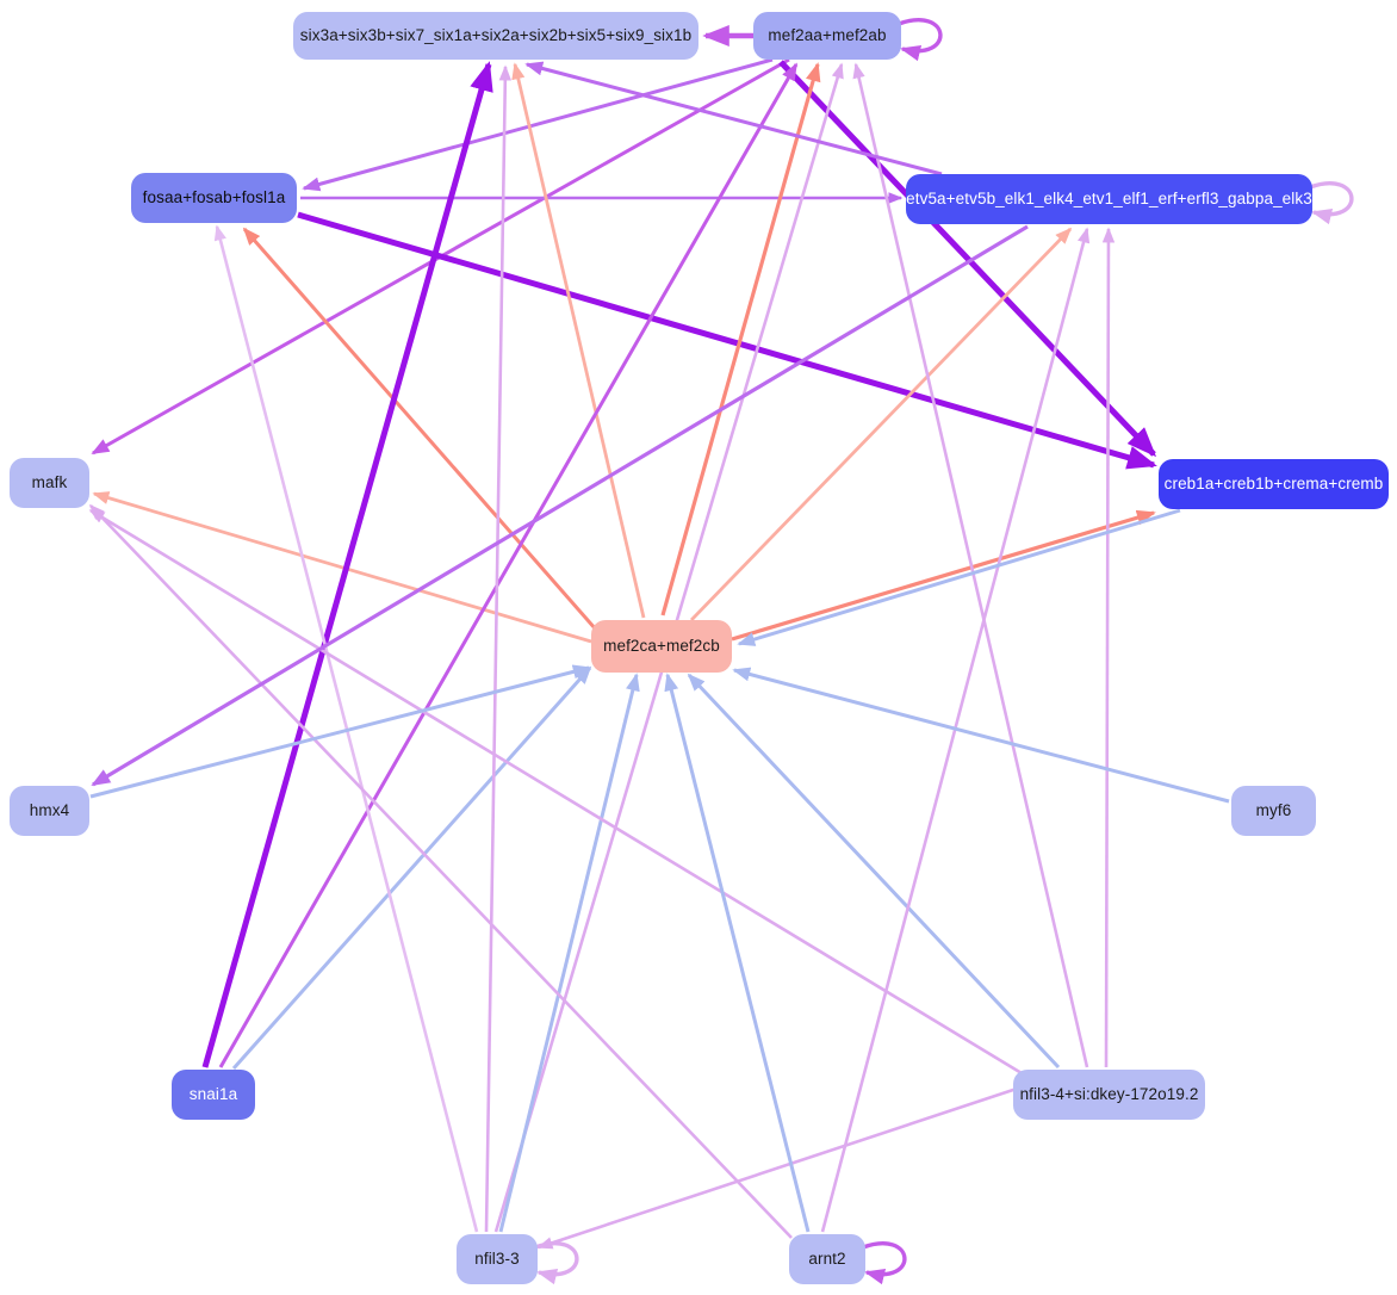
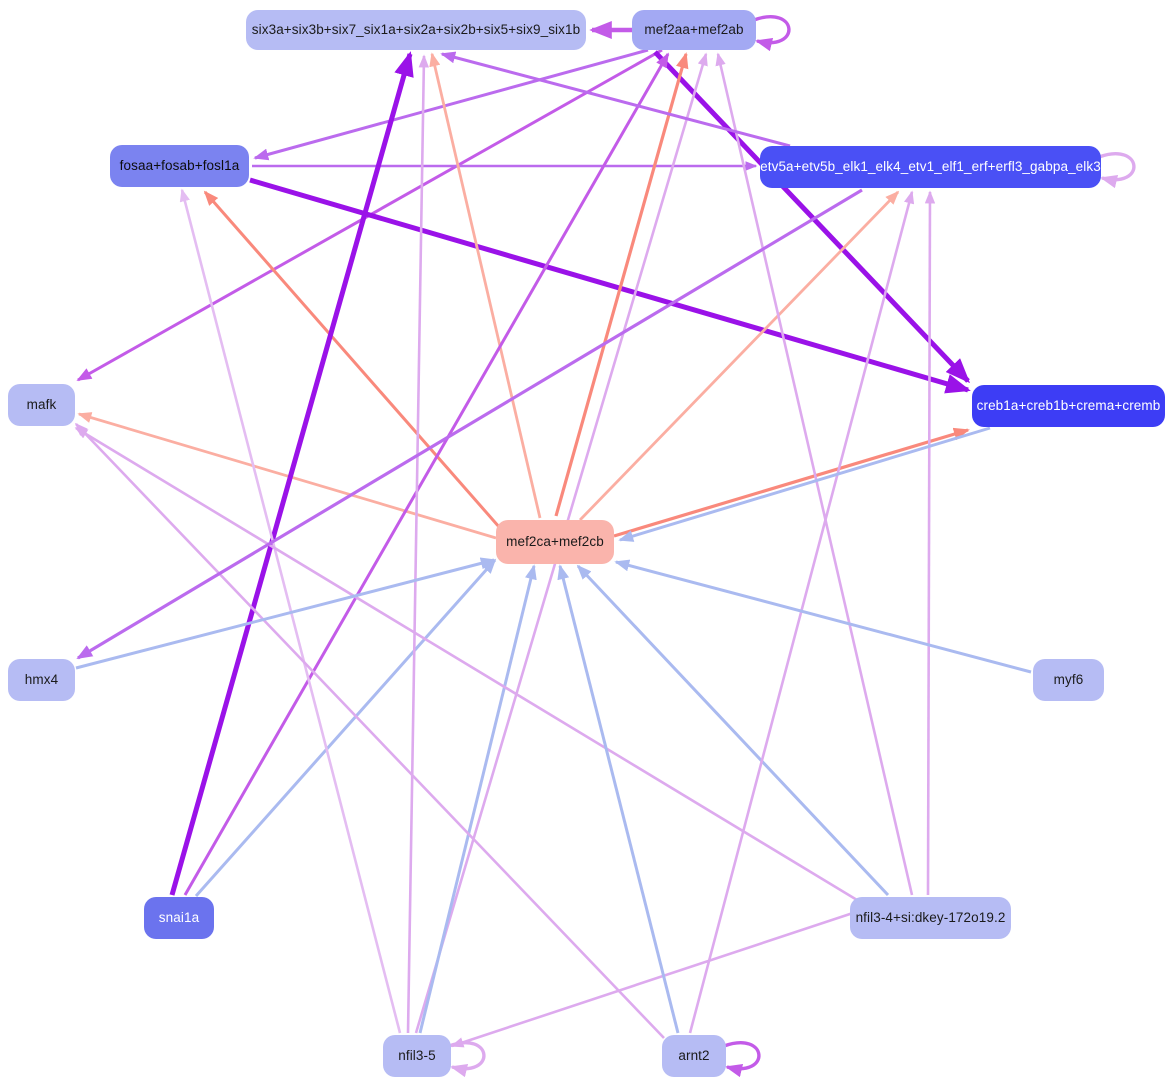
  six3a+six3b+six7_six1a+six2a+six2b+six5+six9_six1b
  mef2aa+mef2ab
  fosaa+fosab+fosl1a
  etv5a+etv5b_elk1_elk4_etv1_elf1_erf+erfl3_gabpa_elk3
  mafk
  creb1a+creb1b+crema+cremb
  mef2ca+mef2cb
  hmx4
  myf6
  snai1a
  nfil3-4+si:dkey-172o19.2
- nfil3-3
+ nfil3-5
  arnt2
